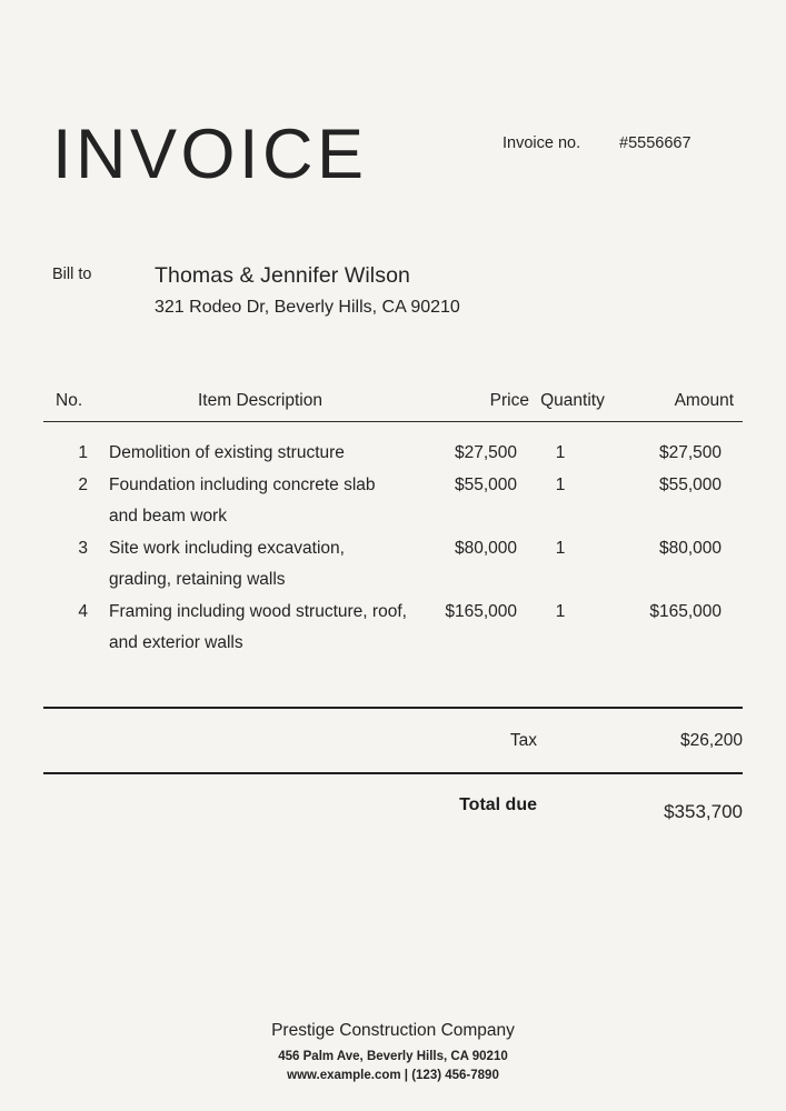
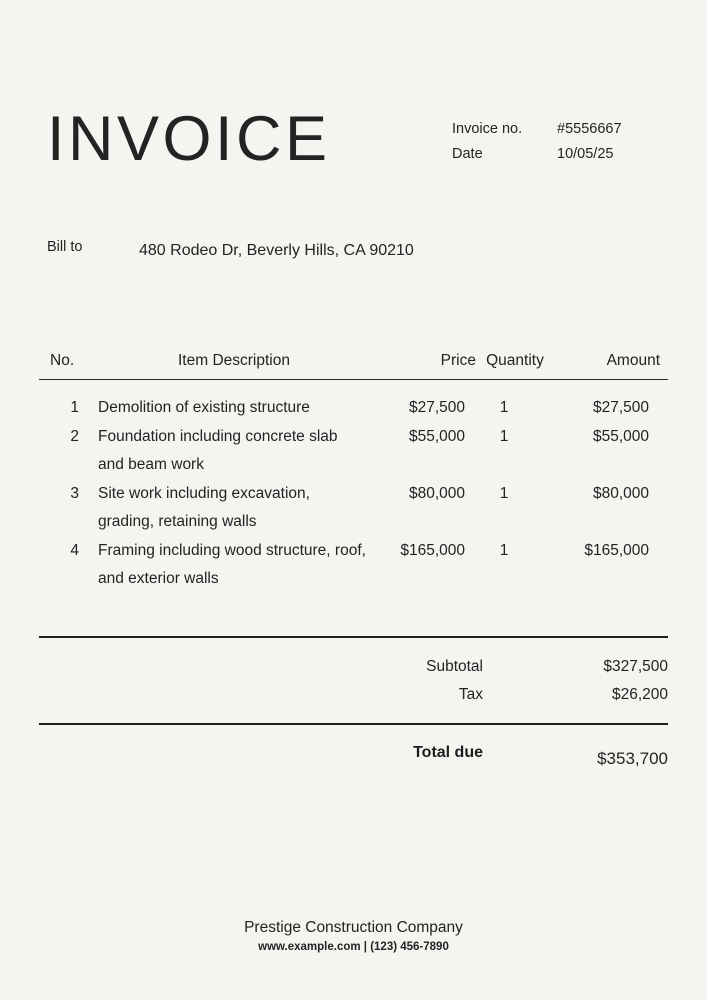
  INVOICE
  Invoice no.
  #5556667
+ Date
+ 10/05/25
  Bill to
- Thomas & Jennifer Wilson
- 321 Rodeo Dr, Beverly Hills, CA 90210
+ 480 Rodeo Dr, Beverly Hills, CA 90210
  No.
  Item Description
  Price
  Quantity
  Amount
  1
  Demolition of existing structure
  $27,500
  1
  $27,500
  2
  Foundation including concrete slab and beam work
  $55,000
  1
  $55,000
  3
  Site work including excavation, grading, retaining walls
  $80,000
  1
  $80,000
  4
  Framing including wood structure, roof, and exterior walls
  $165,000
  1
  $165,000
+ Subtotal
+ $327,500
  Tax
  $26,200
  Total due
  $353,700
  Prestige Construction Company
- 456 Palm Ave, Beverly Hills, CA 90210
  www.example.com | (123) 456-7890
